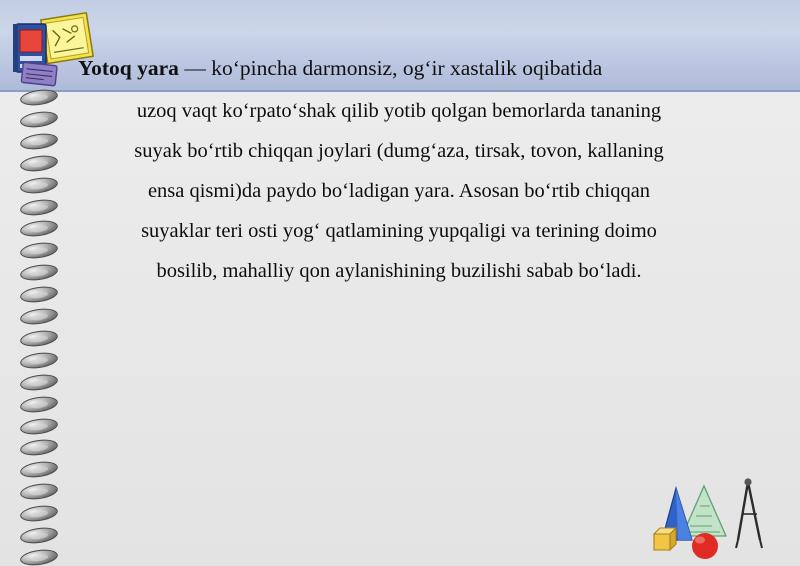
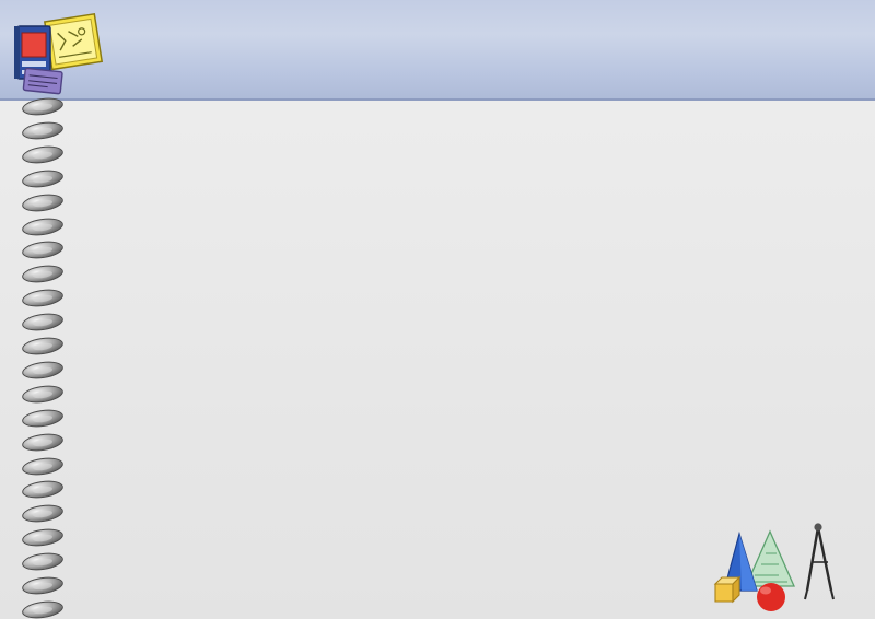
- Yotoq yara — ko‘pincha darmonsiz, og‘ir xastalik oqibatida
- uzoq vaqt ko‘rpato‘shak qilib yotib qolgan bemorlarda tananing
- suyak bo‘rtib chiqqan joylari (dumg‘aza, tirsak, tovon, kallaning
- ensa qismi)da paydo bo‘ladigan yara. Asosan bo‘rtib chiqqan
- suyaklar teri osti yog‘ qatlamining yupqaligi va terining doimo
- bosilib, mahalliy qon aylanishining buzilishi sabab bo‘ladi.
